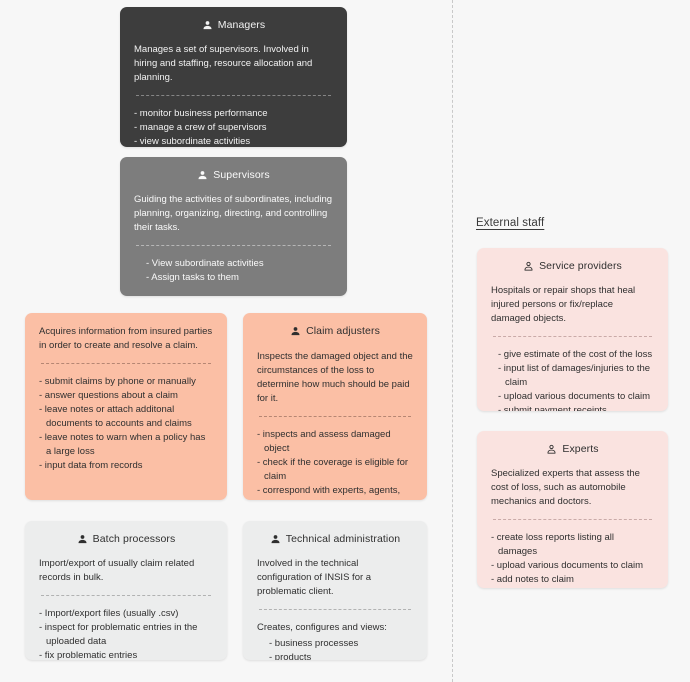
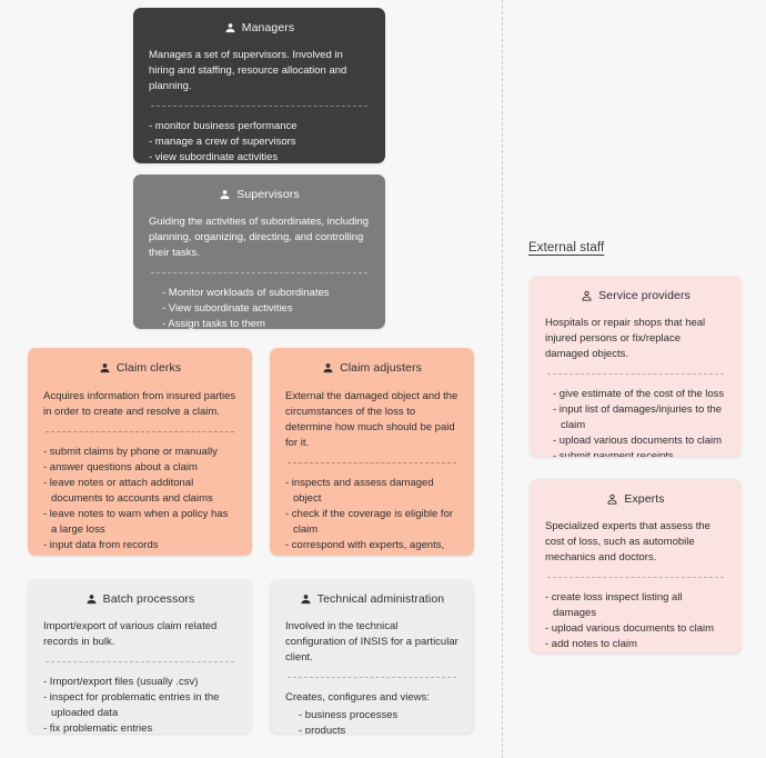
  Managers
  Manages a set of supervisors. Involved in hiring and staffing, resource allocation and planning.
  - monitor business performance
  - manage a crew of supervisors
  - view subordinate activities
  Supervisors
  Guiding the activities of subordinates, including planning, organizing, directing, and controlling their tasks.
+ - Monitor workloads of subordinates
  - View subordinate activities
  - Assign tasks to them
+ Claim clerks
  Acquires information from insured parties in order to create and resolve a claim.
  - submit claims by phone or manually
  - answer questions about a claim
  - leave notes or attach additonal documents to accounts and claims
  - leave notes to warn when a policy has a large loss
  - input data from records
  Claim adjusters
- Inspects the damaged object and the circumstances of the loss to determine how much should be paid for it.
+ External the damaged object and the circumstances of the loss to determine how much should be paid for it.
  - inspects and assess damaged object
  - check if the coverage is eligible for claim
  Batch processors
- Import/export of usually claim related records in bulk.
+ Import/export of various claim related records in bulk.
  - Import/export files (usually .csv)
  - inspect for problematic entries in the uploaded data
  - fix problematic entries
  Technical administration
- Involved in the technical configuration of INSIS for a problematic client.
+ Involved in the technical configuration of INSIS for a particular client.
  Creates, configures and views:
  - business processes
  - products
  External staff
  Service providers
  Hospitals or repair shops that heal injured persons or fix/replace damaged objects.
  - give estimate of the cost of the loss
  - input list of damages/injuries to the claim
  - upload various documents to claim
  - submit payment receipts
  Experts
  Specialized experts that assess the cost of loss, such as automobile mechanics and doctors.
- - create loss reports listing all damages
+ - create loss inspect listing all damages
  - upload various documents to claim
  - add notes to claim
